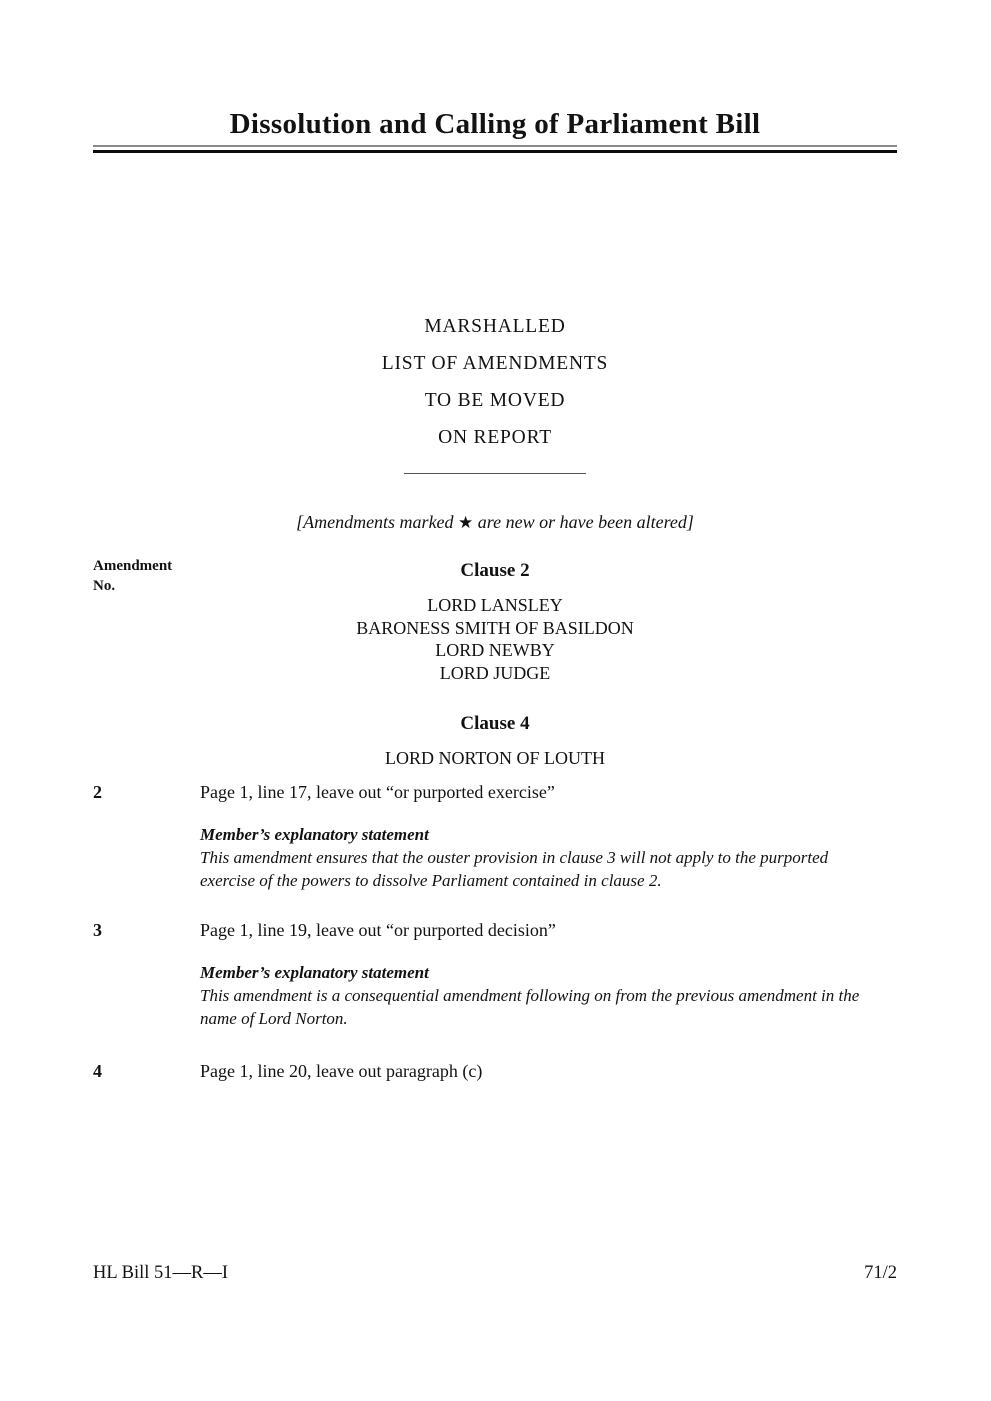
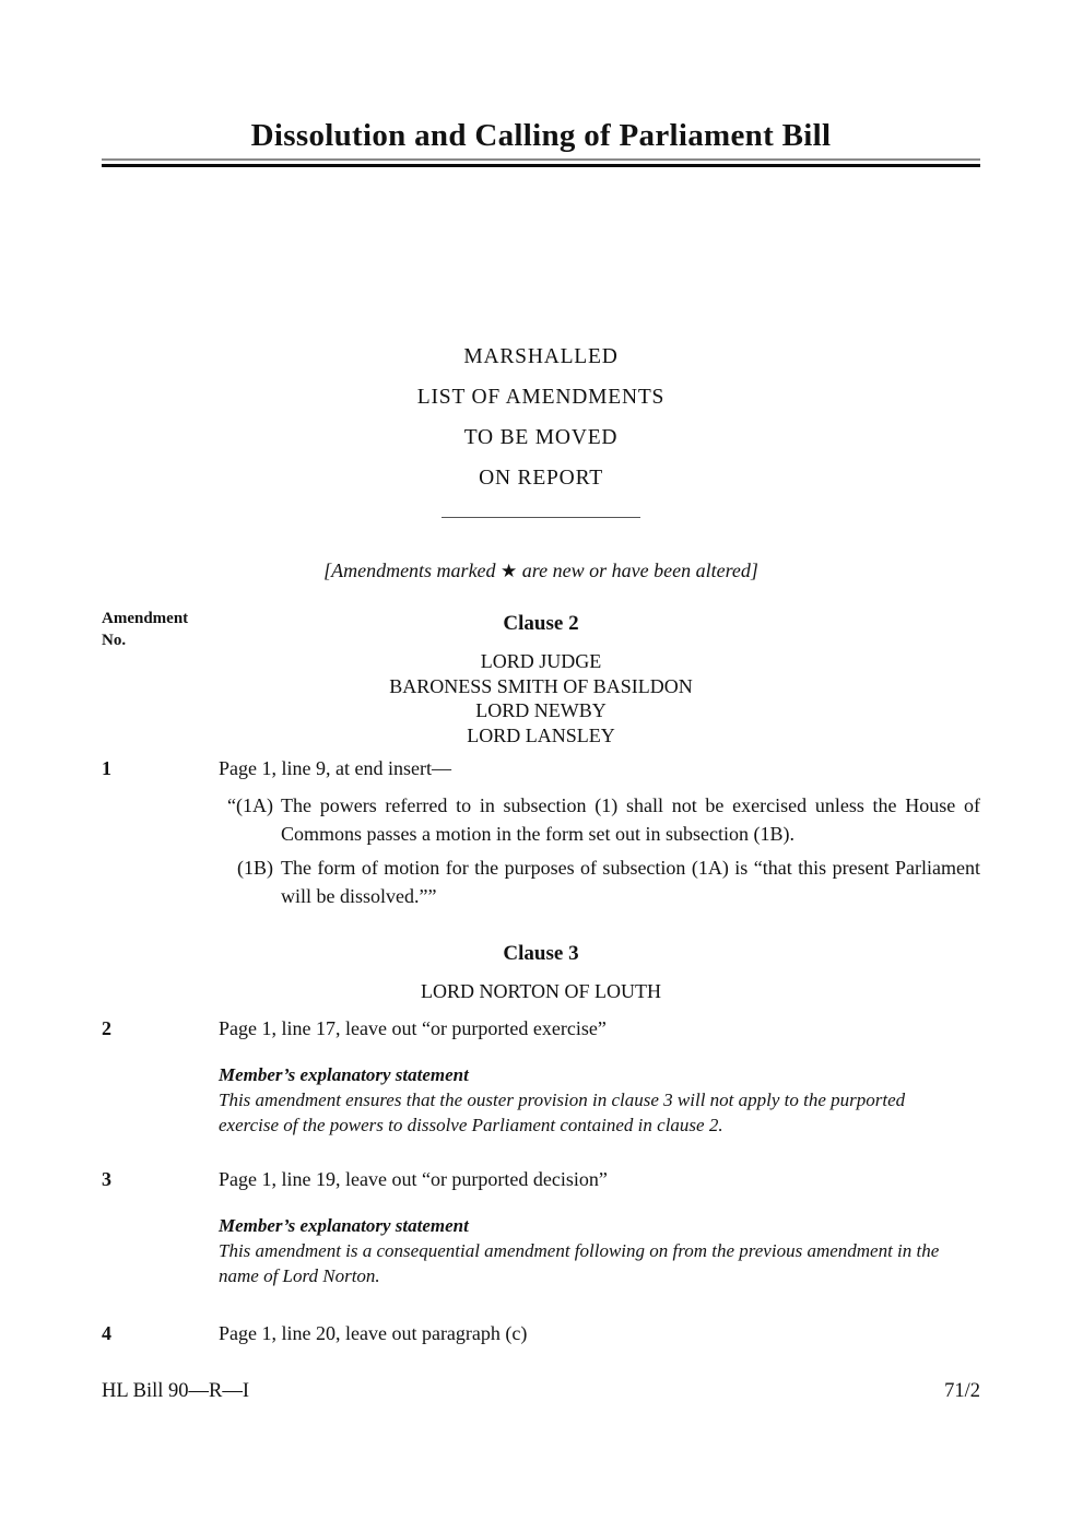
  Dissolution and Calling of Parliament Bill
  MARSHALLED
  LIST OF AMENDMENTS
  TO BE MOVED
  ON REPORT
  [Amendments marked ★ are new or have been altered]
  Amendment
  No.
  Clause 2
- LORD LANSLEY
+ LORD JUDGE
  BARONESS SMITH OF BASILDON
  LORD NEWBY
- LORD JUDGE
+ LORD LANSLEY
+ 1
+ Page 1, line 9, at end insert—
+ “(1A)
+ The powers referred to in subsection (1) shall not be exercised unless the House of Commons passes a motion in the form set out in subsection (1B).
+ (1B)
+ The form of motion for the purposes of subsection (1A) is “that this present Parliament will be dissolved.””
- Clause 4
+ Clause 3
  LORD NORTON OF LOUTH
  2
  Page 1, line 17, leave out “or purported exercise”
  Member’s explanatory statement
  This amendment ensures that the ouster provision in clause 3 will not apply to the purported exercise of the powers to dissolve Parliament contained in clause 2.
  3
  Page 1, line 19, leave out “or purported decision”
  Member’s explanatory statement
  This amendment is a consequential amendment following on from the previous amendment in the name of Lord Norton.
  4
  Page 1, line 20, leave out paragraph (c)
- HL Bill 51—R—I
+ HL Bill 90—R—I
  71/2
